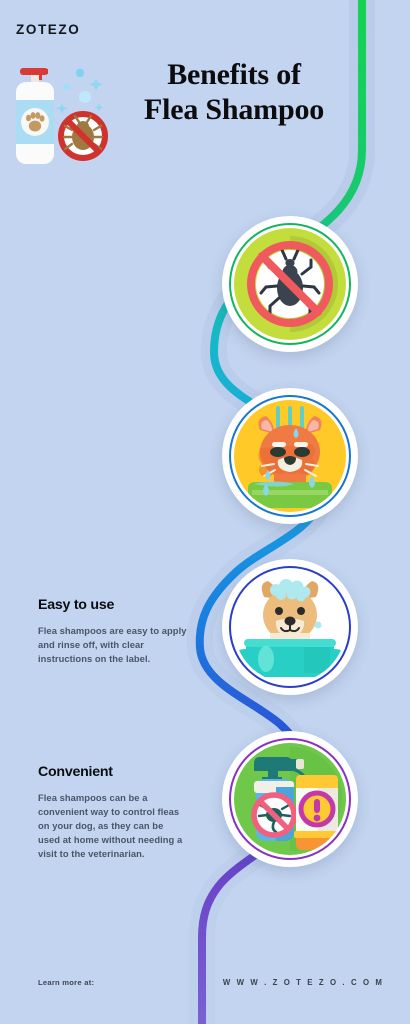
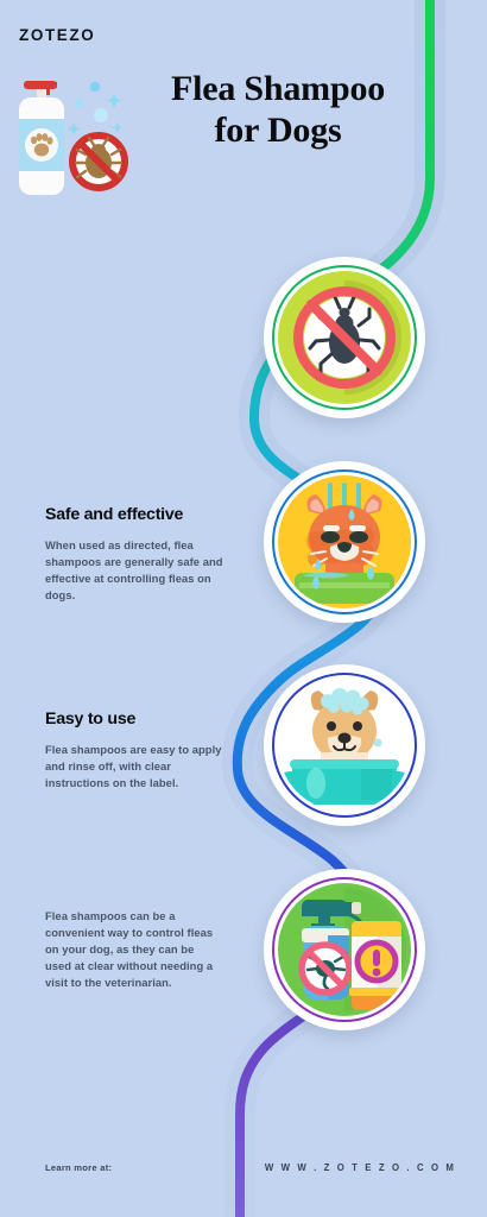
  ZOTEZO
- Benefits of
  Flea Shampoo
+ for Dogs
+ Safe and effective
+ When used as directed, flea shampoos are generally safe and effective at controlling fleas on dogs.
  Easy to use
  Flea shampoos are easy to apply and rinse off, with clear instructions on the label.
- Convenient
- Flea shampoos can be a convenient way to control fleas on your dog, as they can be used at home without needing a visit to the veterinarian.
+ Flea shampoos can be a convenient way to control fleas on your dog, as they can be used at clear without needing a visit to the veterinarian.
  Learn more at:
  W W W . Z O T E Z O . C O M
